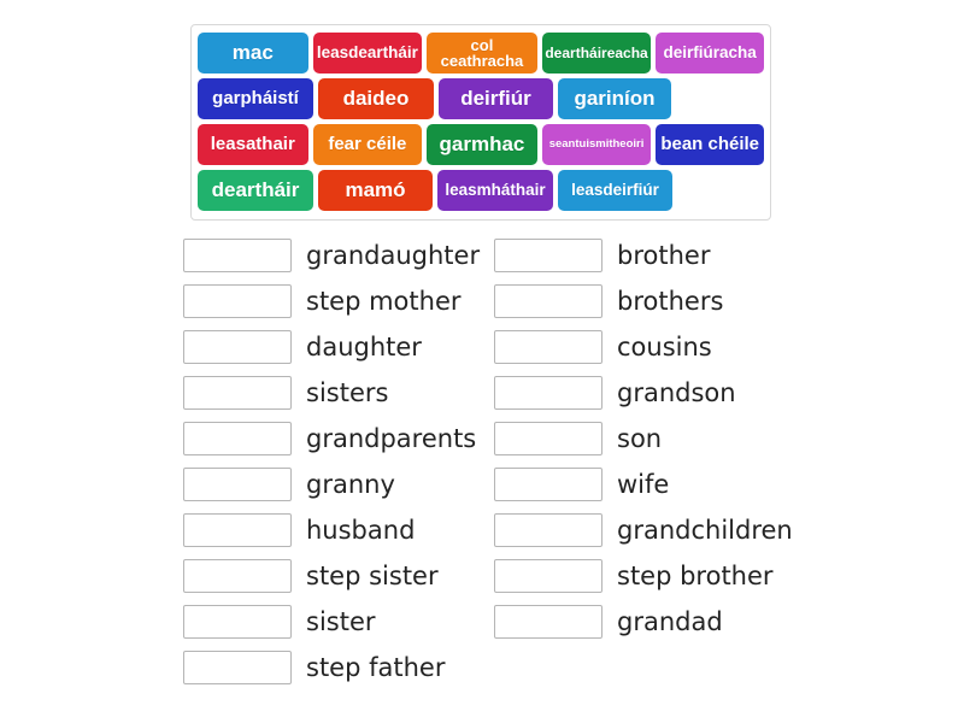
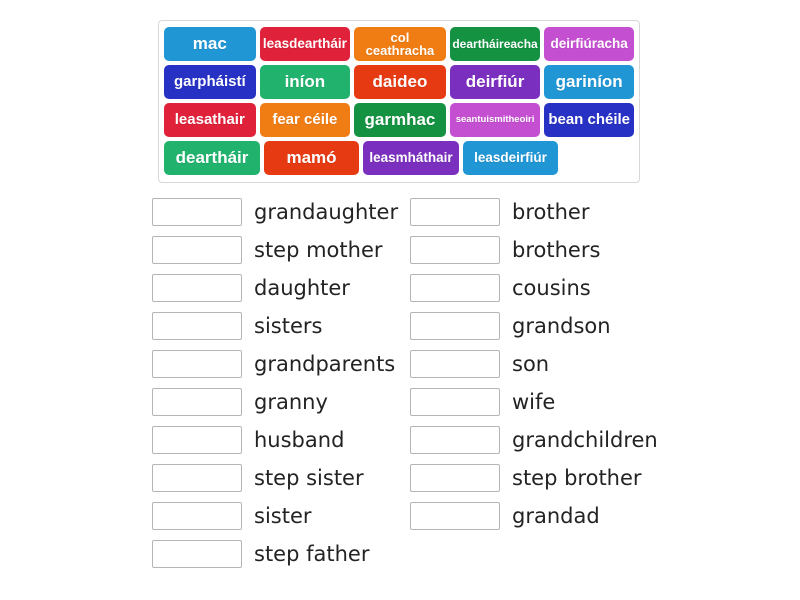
  mac
  leasdeartháir
  col ceathracha
  deartháireacha
  deirfiúracha
  garpháistí
+ iníon
  daideo
  deirfiúr
  gariníon
  leasathair
  fear céile
  garmhac
  seantuismitheoiri
  bean chéile
  deartháir
  mamó
  leasmháthair
  leasdeirfiúr
  grandaughter
  step mother
  daughter
  sisters
  grandparents
  granny
  husband
  step sister
  sister
  step father
  brother
  brothers
  cousins
  grandson
  son
  wife
  grandchildren
  step brother
  grandad
